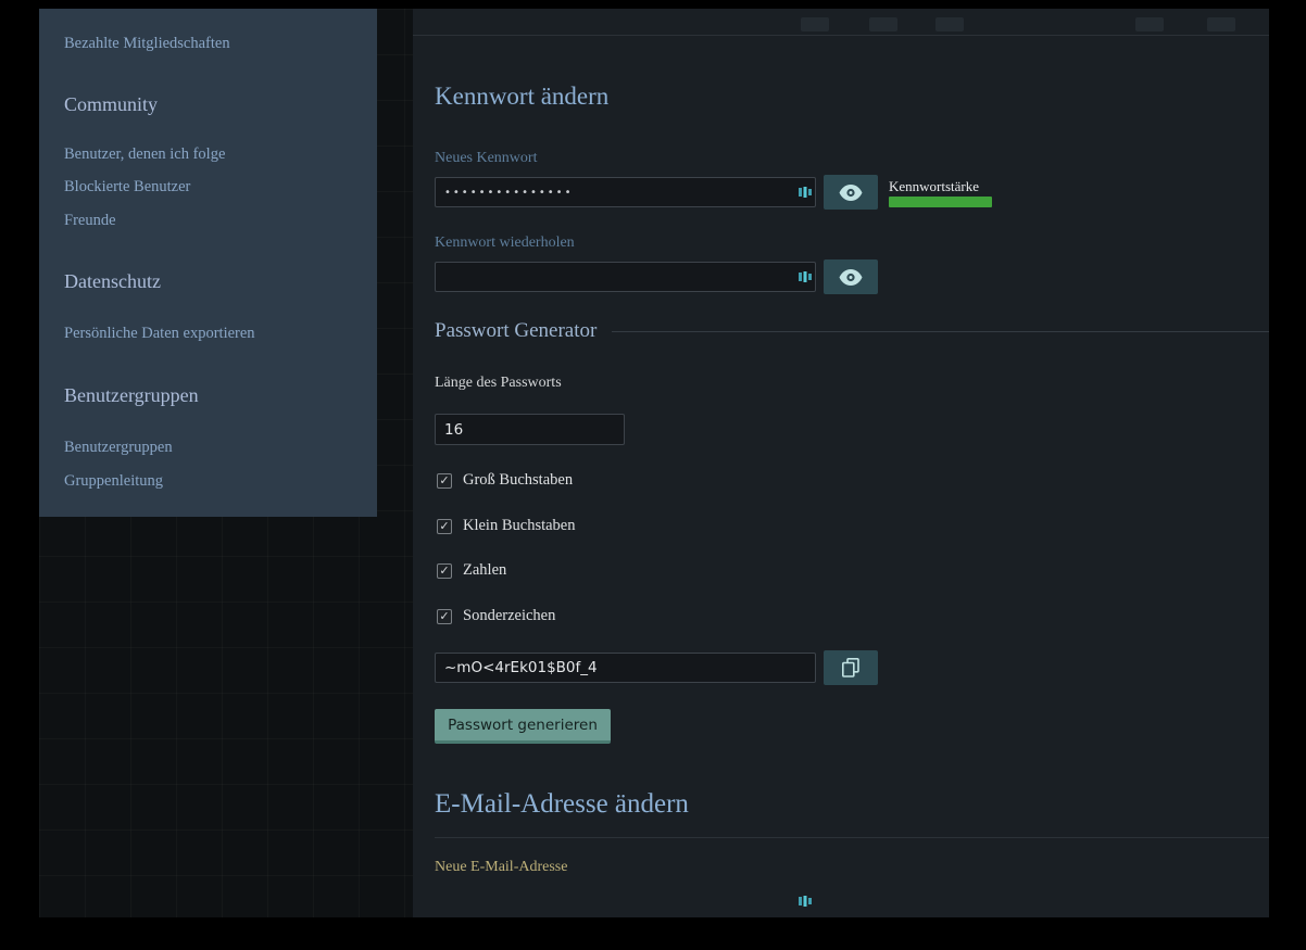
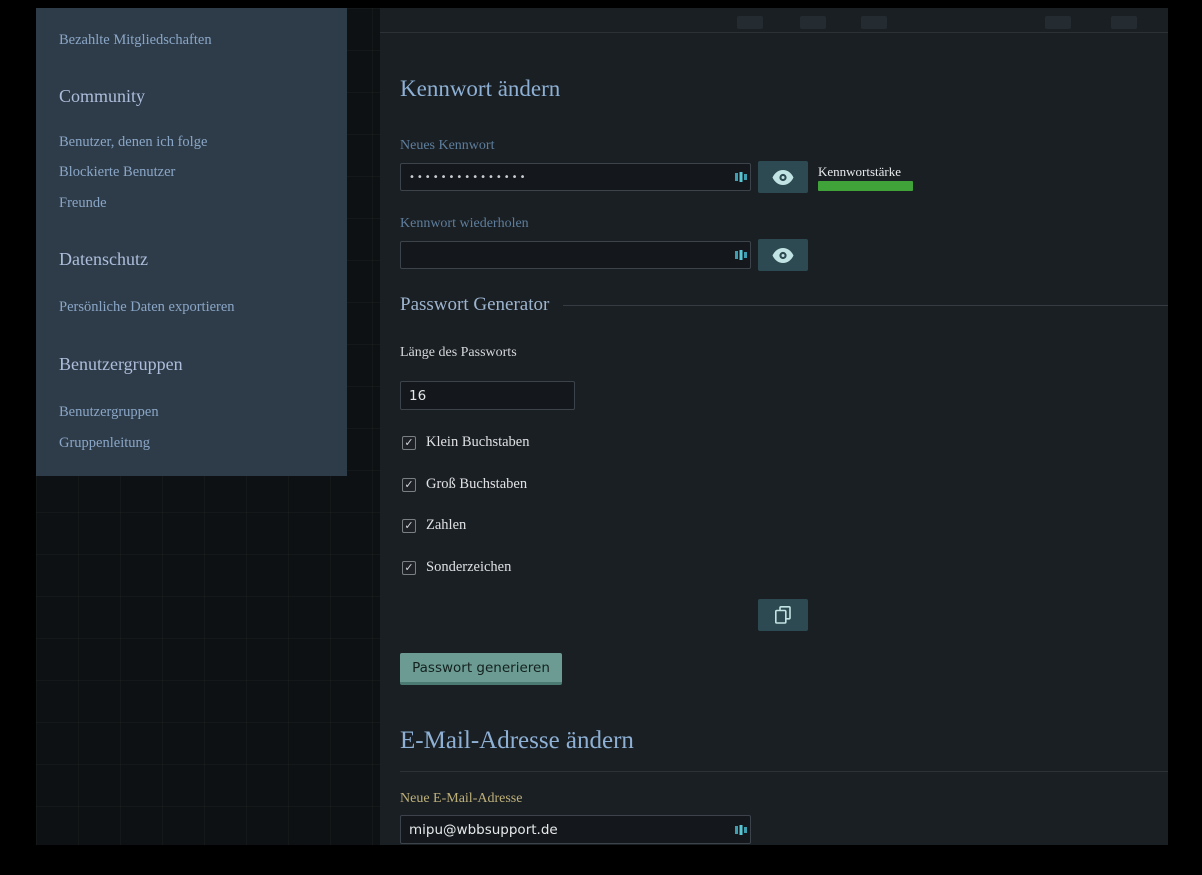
  Bezahlte Mitgliedschaften
  Community
  Benutzer, denen ich folge
  Blockierte Benutzer
  Freunde
  Datenschutz
  Persönliche Daten exportieren
  Benutzergruppen
  Benutzergruppen
  Gruppenleitung
  Kennwort ändern
  Neues Kennwort
  •••••••••••••••
  Kennwortstärke
  Kennwort wiederholen
  Passwort Generator
  Länge des Passworts
  16
  ✓
- Groß Buchstaben
+ Klein Buchstaben
  ✓
- Klein Buchstaben
+ Groß Buchstaben
  ✓
  Zahlen
  ✓
  Sonderzeichen
- ~mO<4rEk01$B0f_4
  Passwort generieren
  E-Mail-Adresse ändern
  Neue E-Mail-Adresse
+ mipu@wbbsupport.de
